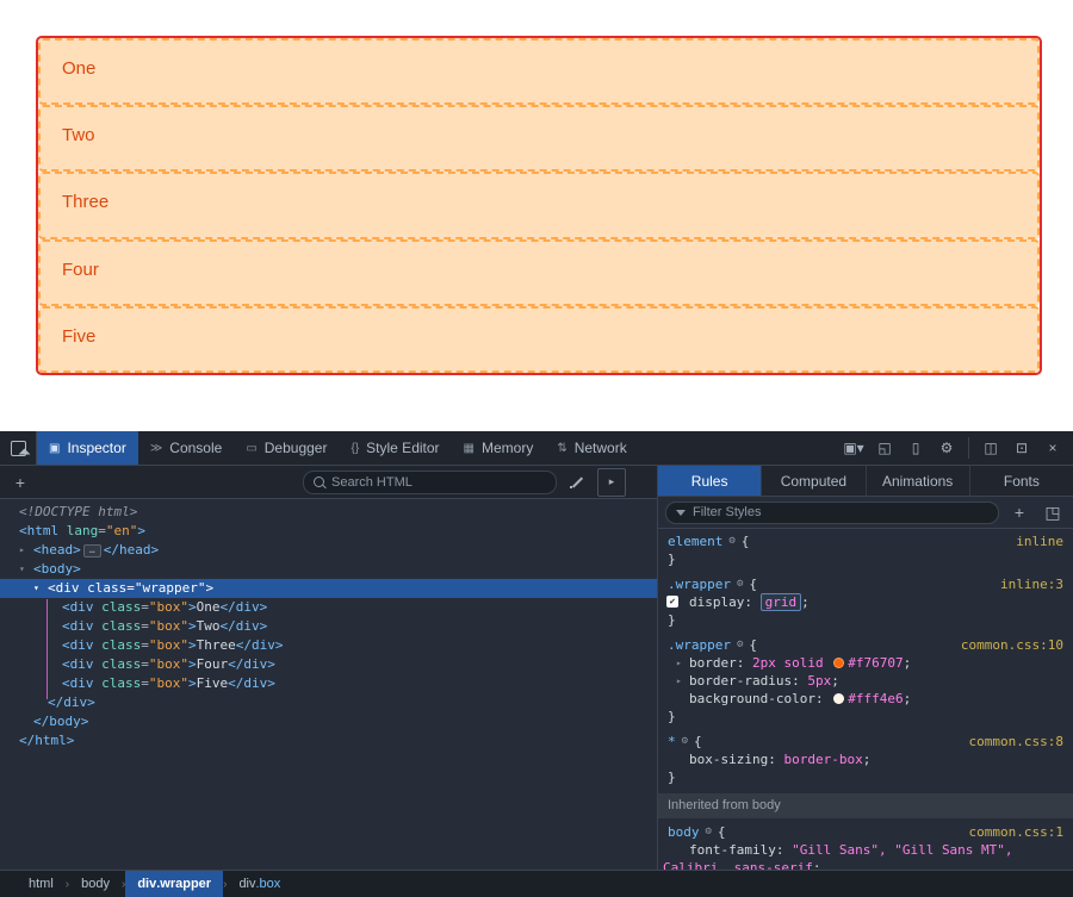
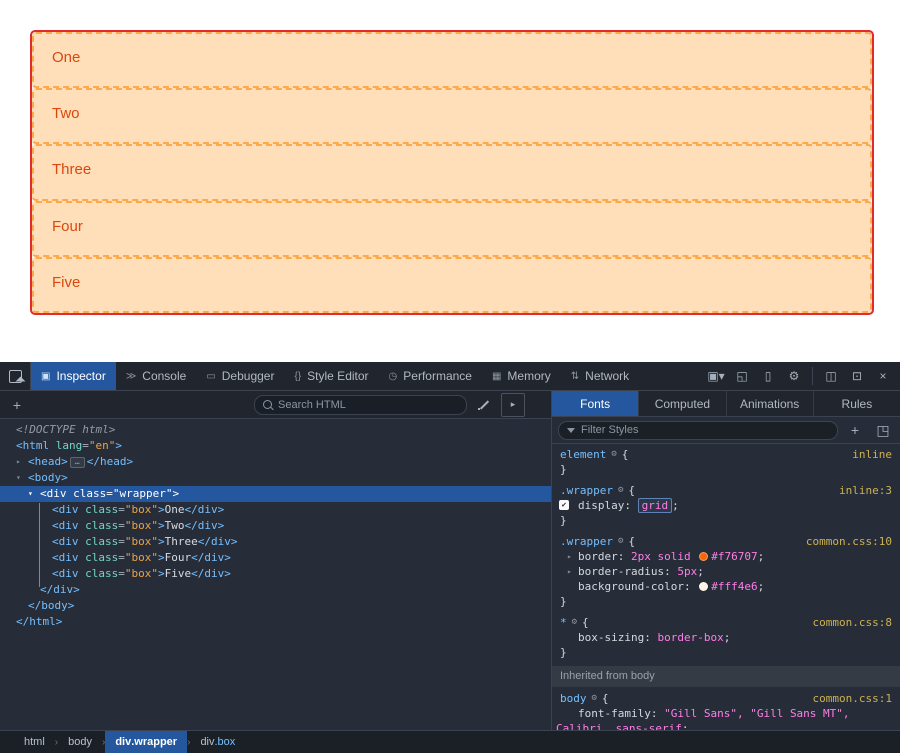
  One
  Two
  Three
  Four
  Five
  ▣
  Inspector
  ≫
  Console
  ▭
  Debugger
  {}
  Style Editor
+ ◷
+ Performance
  ▦
  Memory
  ⇅
  Network
  ▣▾
  ◱
  ▯
  ⚙
  ◫
  ⊡
  ×
  +
  Search HTML
  ▸
  <!DOCTYPE html>
  <html lang="en">
  ▸
  <head> … </head>
  ▾
  <body>
  ▾
  <div class="wrapper">
  <div class="box">One</div>
  <div class="box">Two</div>
  <div class="box">Three</div>
  <div class="box">Four</div>
  <div class="box">Five</div>
  </div>
  </body>
  </html>
- Rules
+ Fonts
  Computed
  Animations
- Fonts
+ Rules
  Filter Styles
  +
  ◳
  element
  ⚙
  {
  inline
  }
  .wrapper
  ⚙
  {
  inline:3
  ✔
  display: grid ;
  }
  .wrapper
  ⚙
  {
  common.css:10
  ▸
  border: 2px solid #f76707;
  ▸
  border-radius: 5px;
  background-color: #fff4e6;
  }
  *
  ⚙
  {
  common.css:8
  box-sizing: border-box;
  }
  Inherited from body
  body
  ⚙
  {
  common.css:1
  font-family: "Gill Sans", "Gill Sans MT", Calibri, sans-serif;
  html
  ›
  body
  ›
  div
  .wrapper
  ›
  div
  .box
